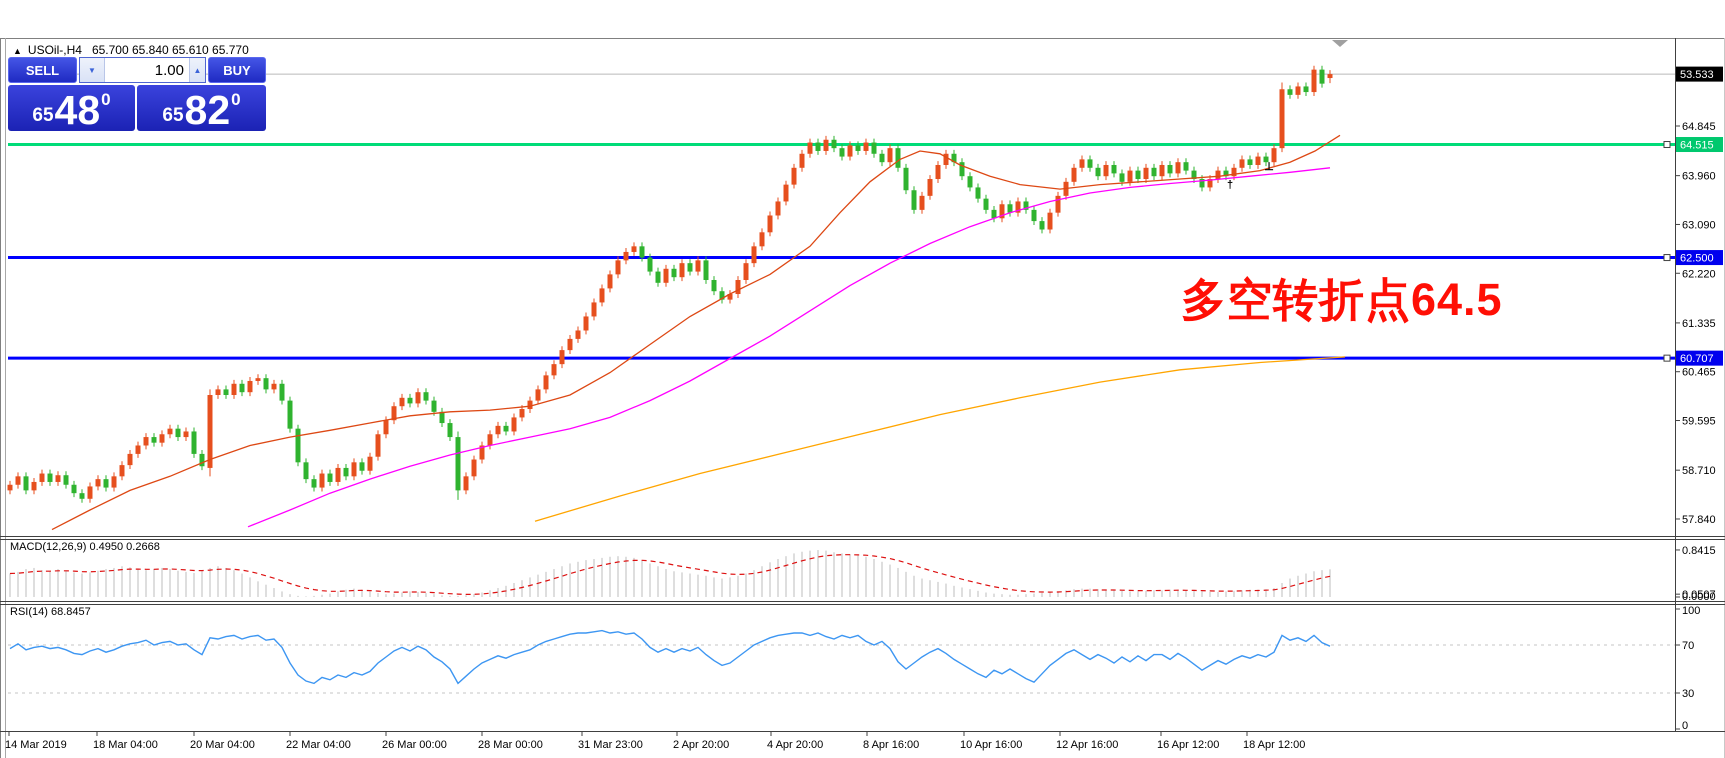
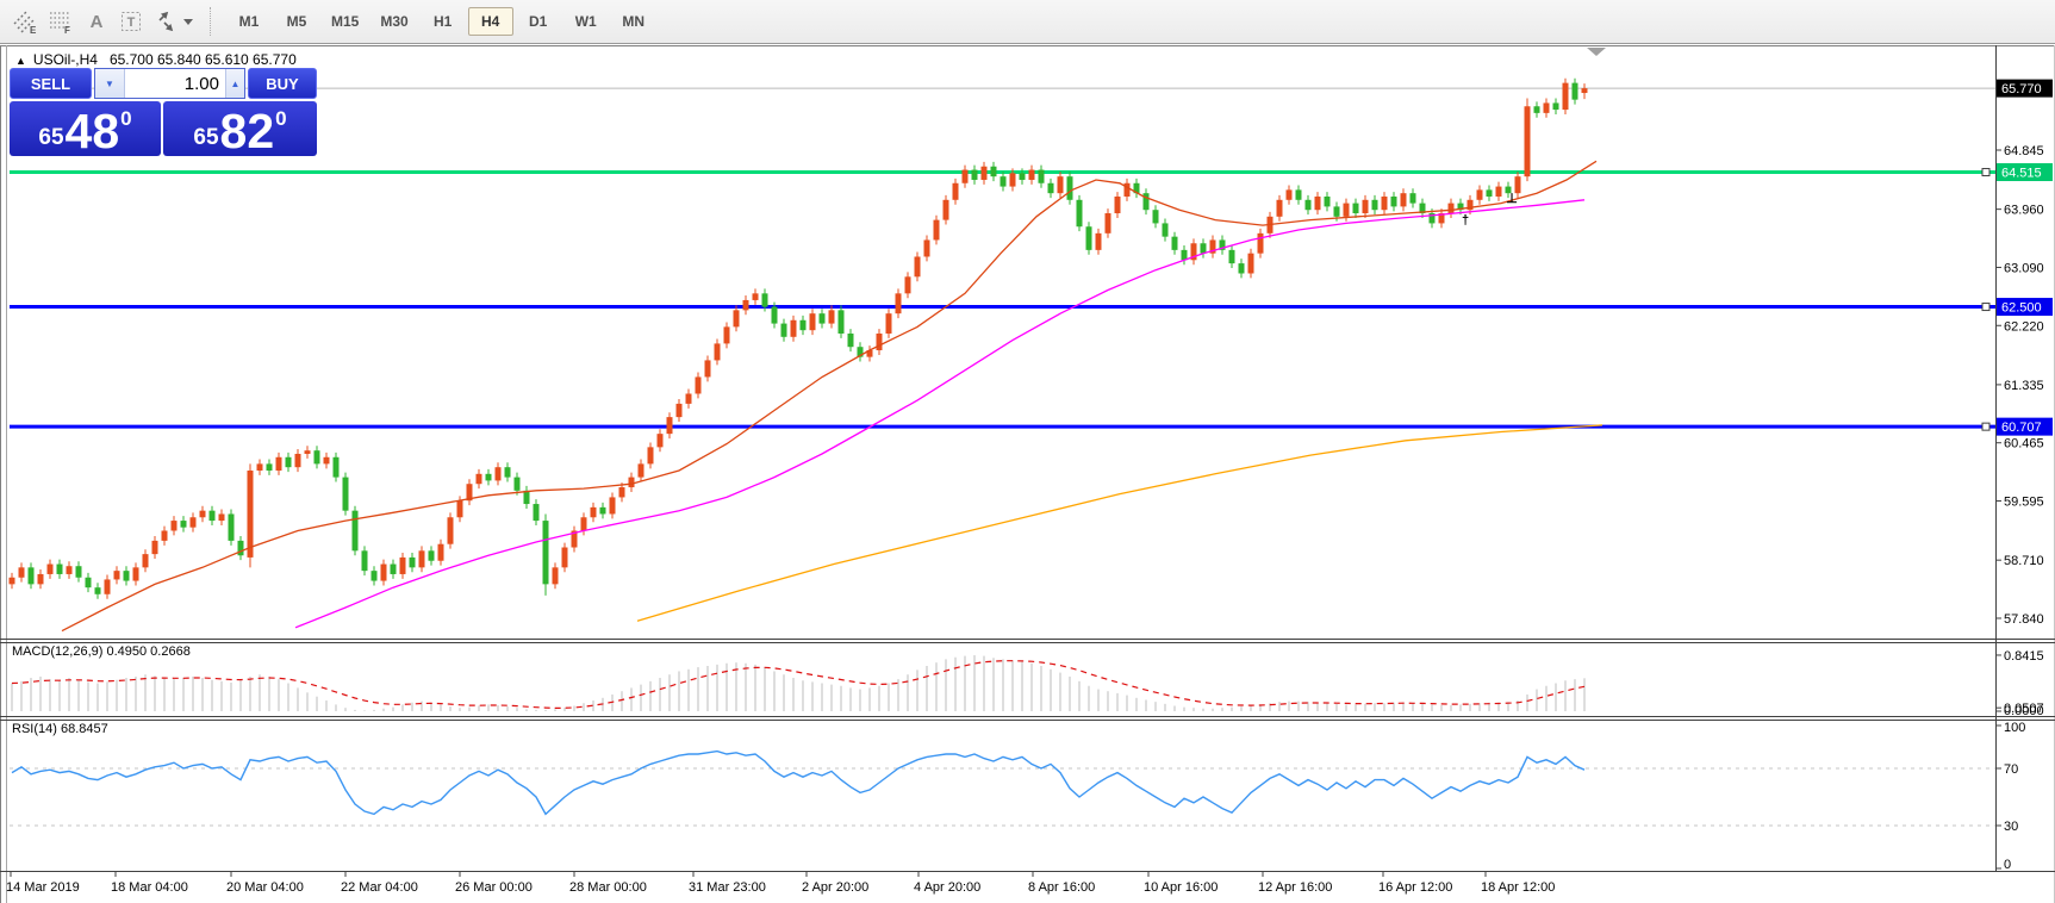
  †
  ⊥
  64.845
  63.960
  63.090
  62.220
  61.335
  60.465
  59.595
  58.710
  57.840
- 53.533
+ 65.770
  64.515
  62.500
  60.707
  0.8415
  0.0507
  0.0000
  100
  70
  30
  0
  14 Mar 2019
  18 Mar 04:00
  20 Mar 04:00
  22 Mar 04:00
  26 Mar 00:00
  28 Mar 00:00
  31 Mar 23:00
  2 Apr 20:00
  4 Apr 20:00
  8 Apr 16:00
  10 Apr 16:00
  12 Apr 16:00
  16 Apr 12:00
  18 Apr 12:00
+ E
+ F
+ A
+ T
+ M1
+ M5
+ M15
+ M30
+ H1
+ H4
+ D1
+ W1
+ MN
  ▲ USOil-,H4 65.700 65.840 65.610 65.770
  SELL
  ▼
  1.00
  ▲
  BUY
  65
  48
  0
  65
  82
  0
  MACD(12,26,9) 0.4950 0.2668
  RSI(14) 68.8457
- 多空转折点64.5
